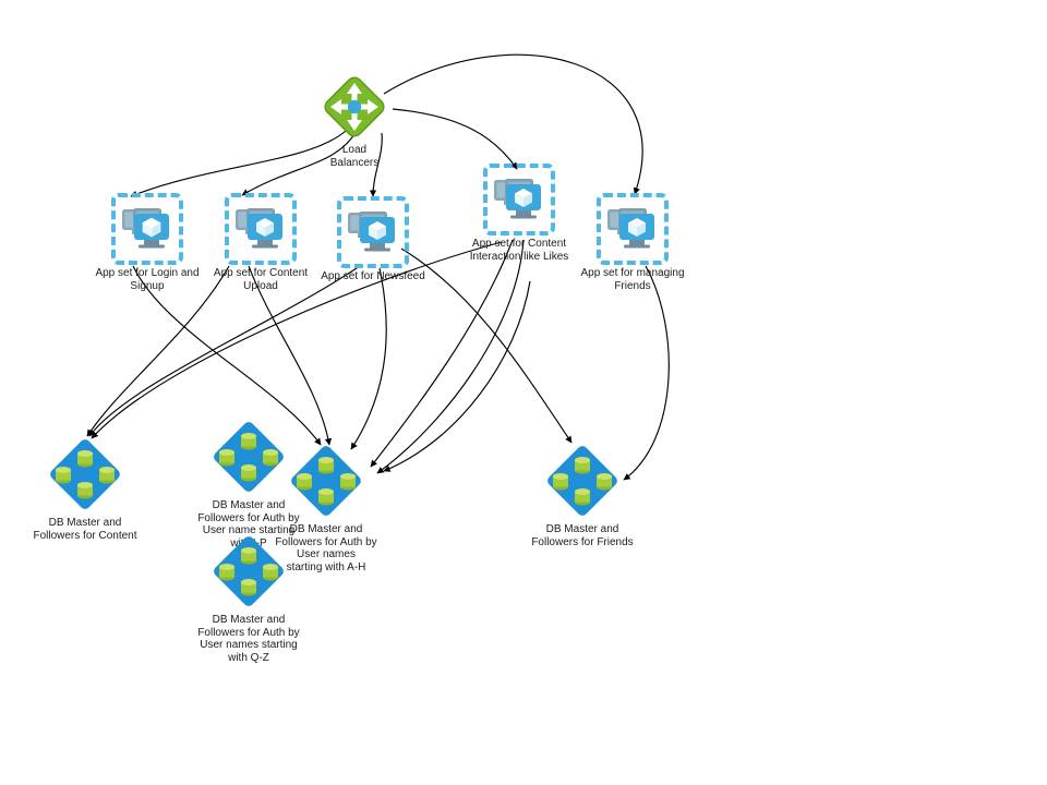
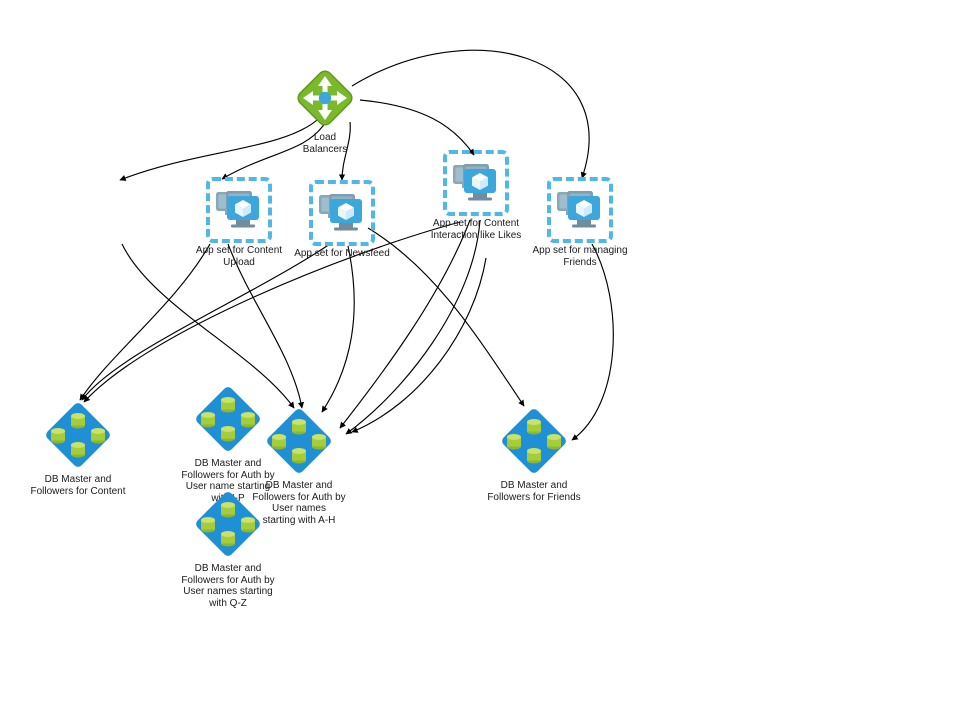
  Load Balancers
- App set for Login and
- Signup
  App set for Content
  Upload
  App set for Newsfeed
  App set for Content
  Interaction like Likes
  App set for managing
  Friends
  DB Master and
  Followers for Content
  DB Master and
  Followers for Auth by
  User name starting
  DB Master and
  Followers for Auth by
  User names
  starting with A-H
  DB Master and
  Followers for Auth by
  User names starting
  with Q-Z
  DB Master and
  Followers for Friends
